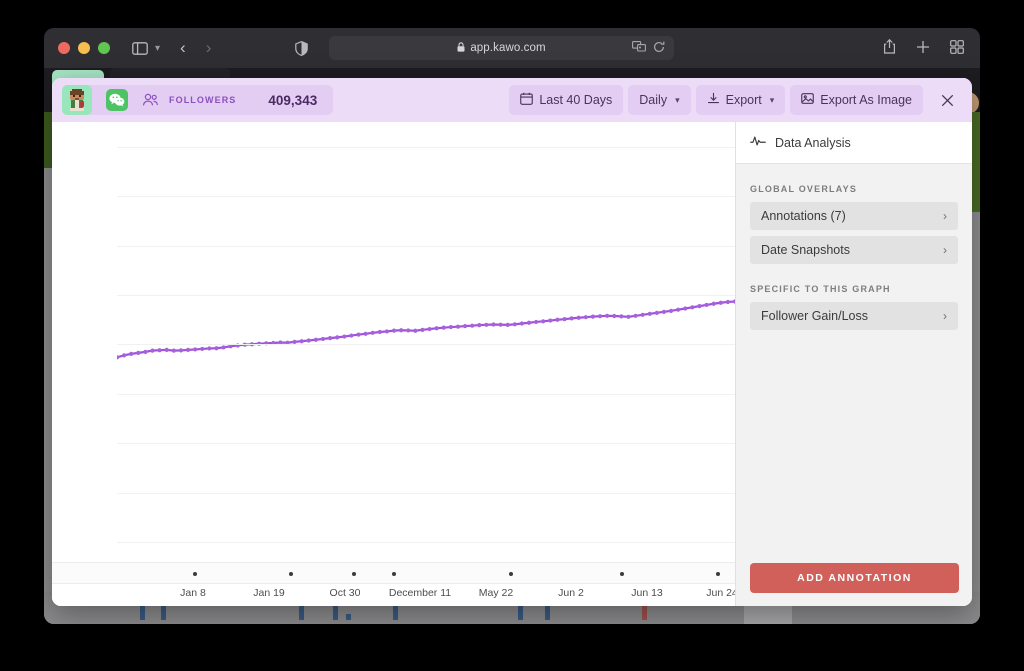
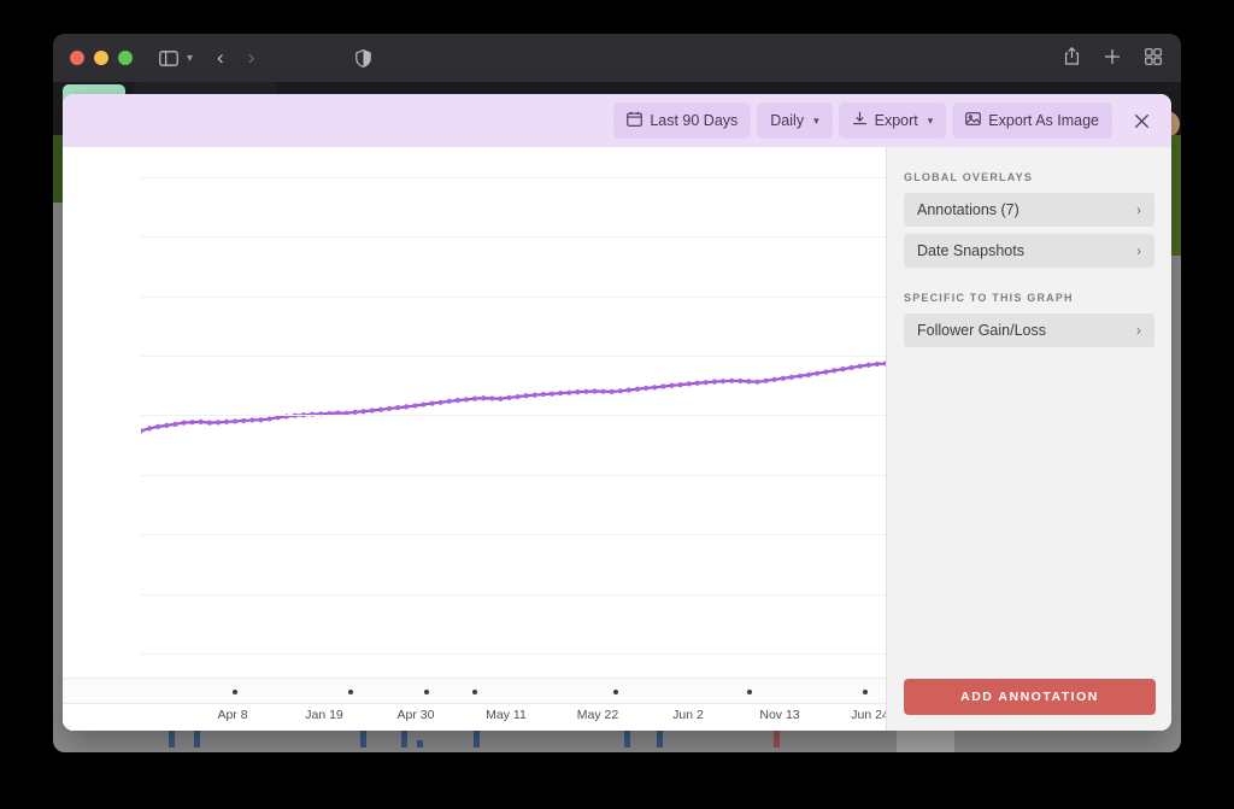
  ▾
  ‹
  ›
- app.kawo.com
- FOLLOWERS
- 409,343
- Last 40 Days
+ Last 90 Days
  Daily
  ▾
  Export
  ▾
  Export As Image
- Jan 8
+ Apr 8
  Jan 19
- Oct 30
+ Apr 30
- December 11
+ May 11
  May 22
  Jun 2
- Jun 13
+ Nov 13
  Jun 2
- Data Analysis
  GLOBAL OVERLAYS
  Annotations (7)
  ›
  Date Snapshots
  ›
  SPECIFIC TO THIS GRAPH
  Follower Gain/Loss
  ›
  ADD ANNOTATION
